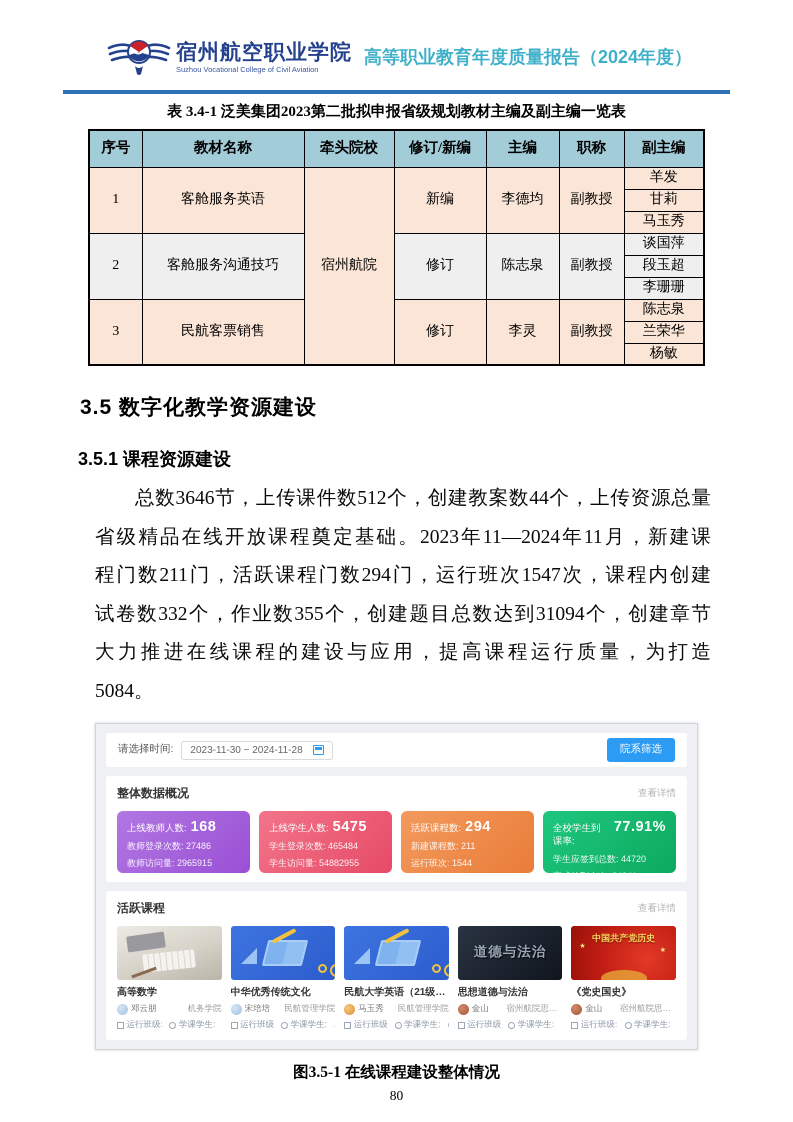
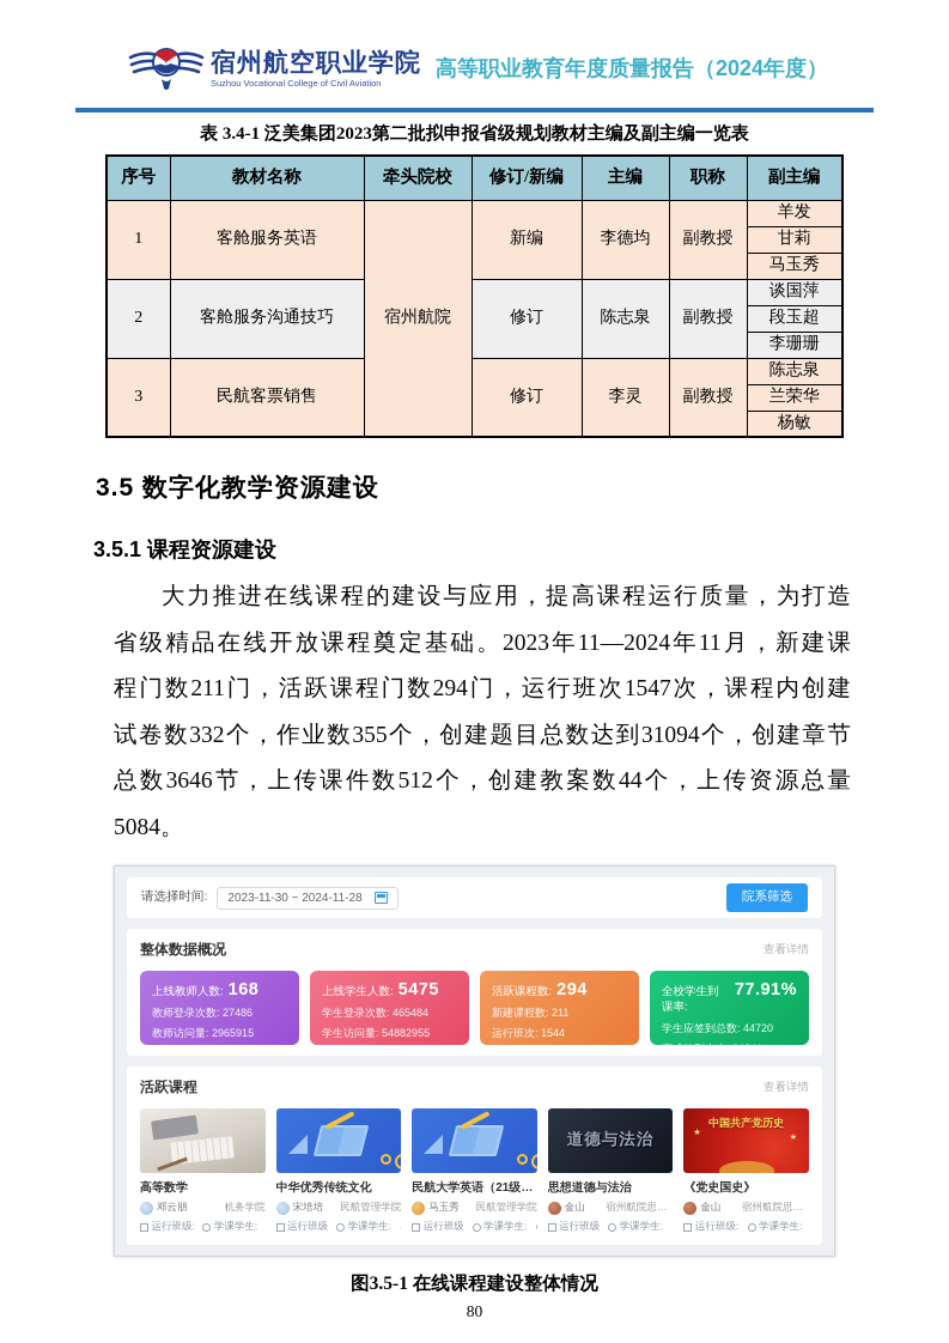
  宿州航空职业学院
  Suzhou Vocational College of Civil Aviation
  高等职业教育年度质量报告（2024年度）
  表 3.4-1 泛美集团2023第二批拟申报省级规划教材主编及副主编一览表
  序号	教材名称	牵头院校	修订/新编	主编	职称	副主编
  1	客舱服务英语	宿州航院	新编	李德均	副教授	羊发
  甘莉
  马玉秀
  2	客舱服务沟通技巧	修订	陈志泉	副教授	谈国萍
  段玉超
  李珊珊
  3	民航客票销售	修订	李灵	副教授	陈志泉
  兰荣华
  杨敏
  3.5 数字化教学资源建设
  3.5.1 课程资源建设
- 总数3646节，上传课件数512个，创建教案数44个，上传资源总量
+ 大力推进在线课程的建设与应用，提高课程运行质量，为打造
  省级精品在线开放课程奠定基础。2023年11—2024年11月，新建课
  程门数211门，活跃课程门数294门，运行班次1547次，课程内创建
  试卷数332个，作业数355个，创建题目总数达到31094个，创建章节
- 大力推进在线课程的建设与应用，提高课程运行质量，为打造
+ 总数3646节，上传课件数512个，创建教案数44个，上传资源总量
  5084。
  请选择时间:
  2023-11-30 ~ 2024-11-28
  院系筛选
  整体数据概况
  查看详情
  上线教师人数:
  168
  教师登录次数: 27486
  教师访问量: 2965915
  上线学生人数:
  5475
  学生登录次数: 465484
  学生访问量: 54882955
  活跃课程数:
  294
  新建课程数: 211
  运行班次: 1544
  全校学生到课率:
  77.91%
  学生应签到总数: 44720
  完成签到人次: 34841
  活跃课程
  查看详情
  高等数学
  邓云朋
  机务学院
  运行班级:
  学课学生:
  中华优秀传统文化
  宋培培
  民航管理学院
  运行班级
  学课学生:
  民航大学英语（21级下
  马玉秀
  民航管理学院
  运行班级
  学课学生:
  道德与法治
  思想道德与法治
  金山
  宿州航院思政教
  运行班级
  学课学生:
  中国共产党历史
  《党史国史》
  金山
  宿州航院思政教
  运行班级:
  学课学生:
  图3.5-1 在线课程建设整体情况
  80
